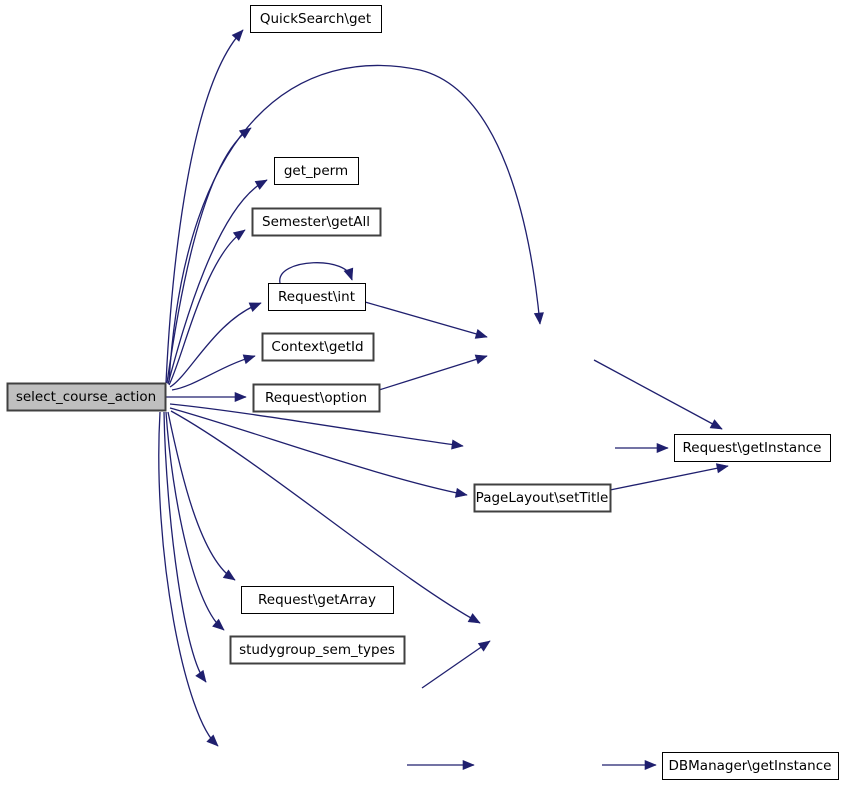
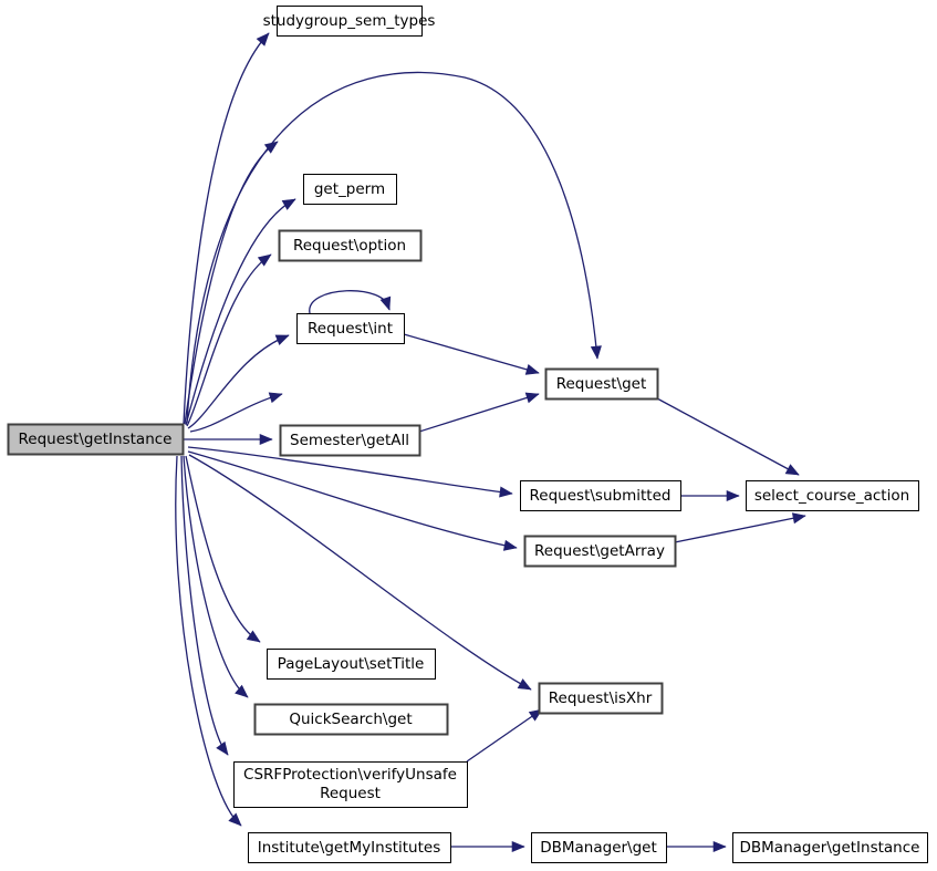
- select_course_action
+ Request\getInstance
- QuickSearch\get
+ studygroup_sem_types
  get_perm
- Semester\getAll
+ Request\option
  Request\int
- Context\getId
- Request\option
+ Semester\getAll
+ Request\get
+ Request\submitted
- PageLayout\setTitle
+ Request\getArray
- Request\getInstance
+ select_course_action
- Request\getArray
+ PageLayout\setTitle
- studygroup_sem_types
+ QuickSearch\get
+ CSRFProtection\verifyUnsafe
+ Request
+ Institute\getMyInstitutes
+ Request\isXhr
+ DBManager\get
  DBManager\getInstance
